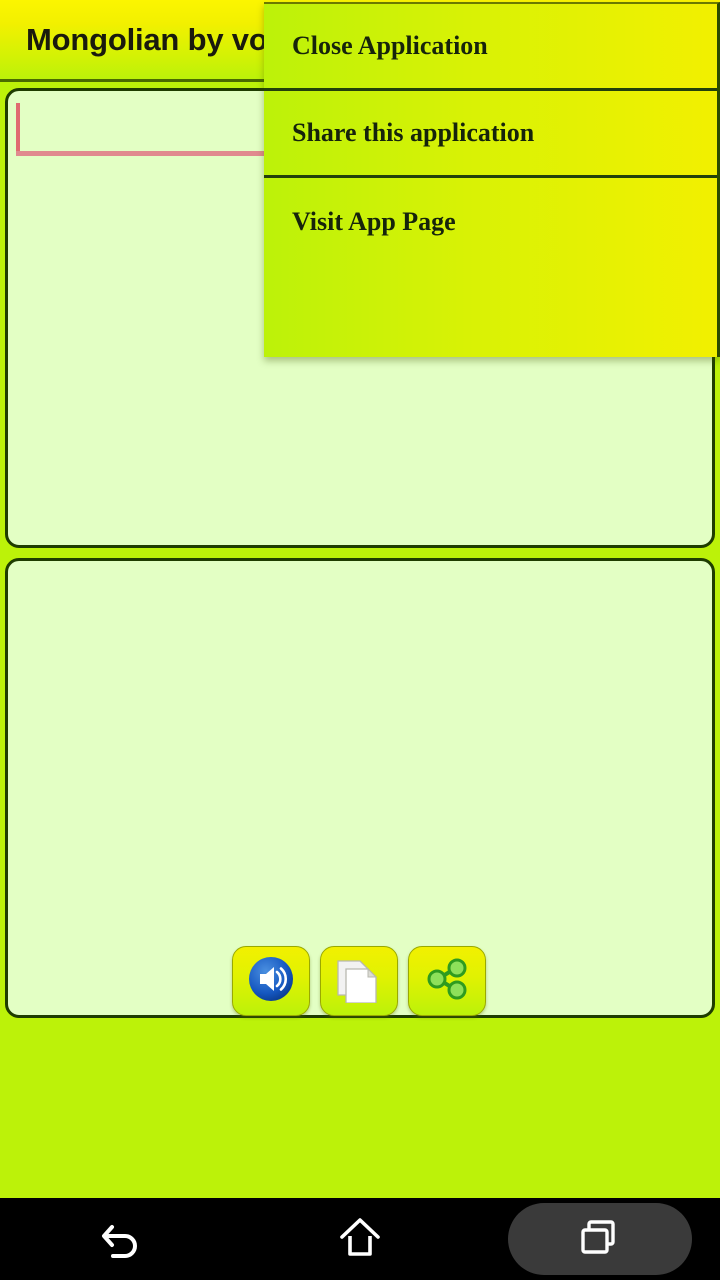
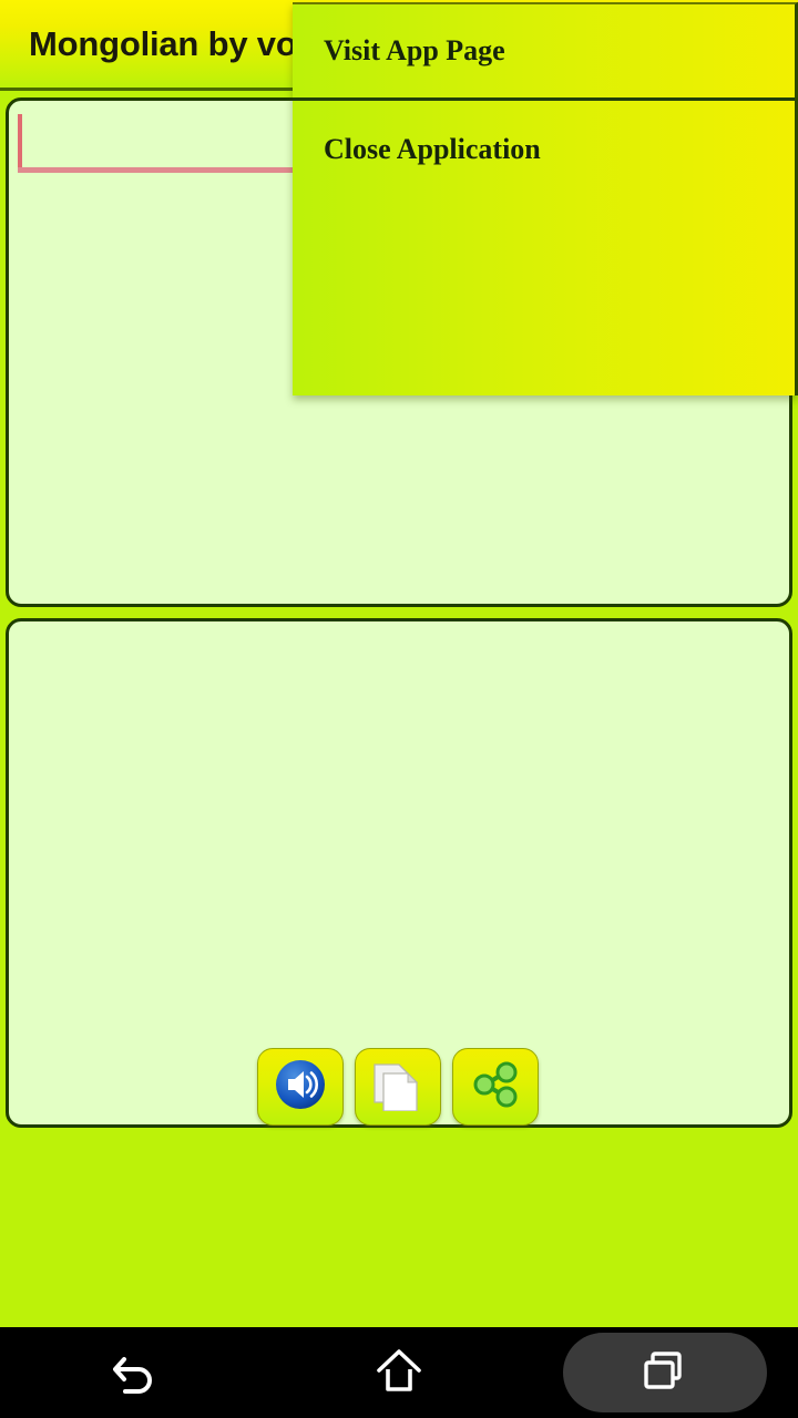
  Mongolian by vo
- Close Application
+ Visit App Page
- Share this application
- Visit App Page
+ Close Application
